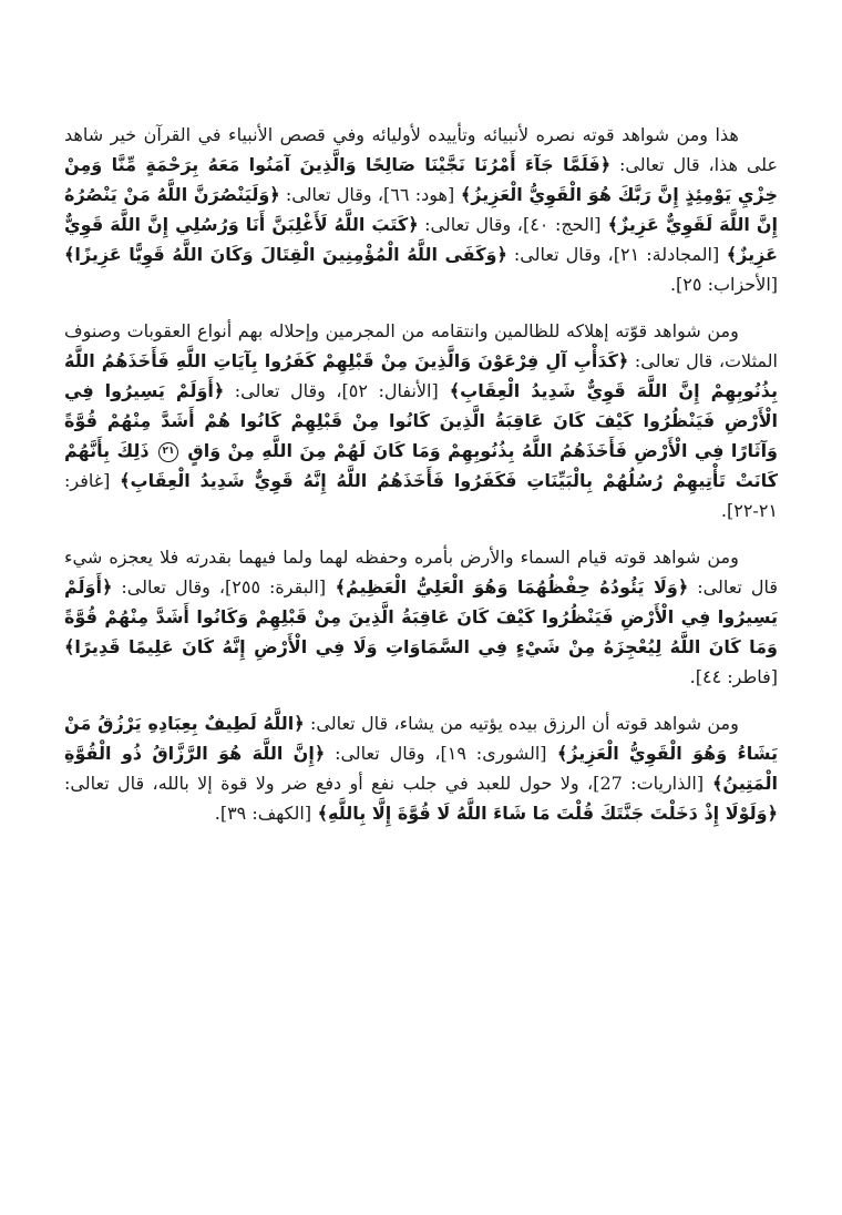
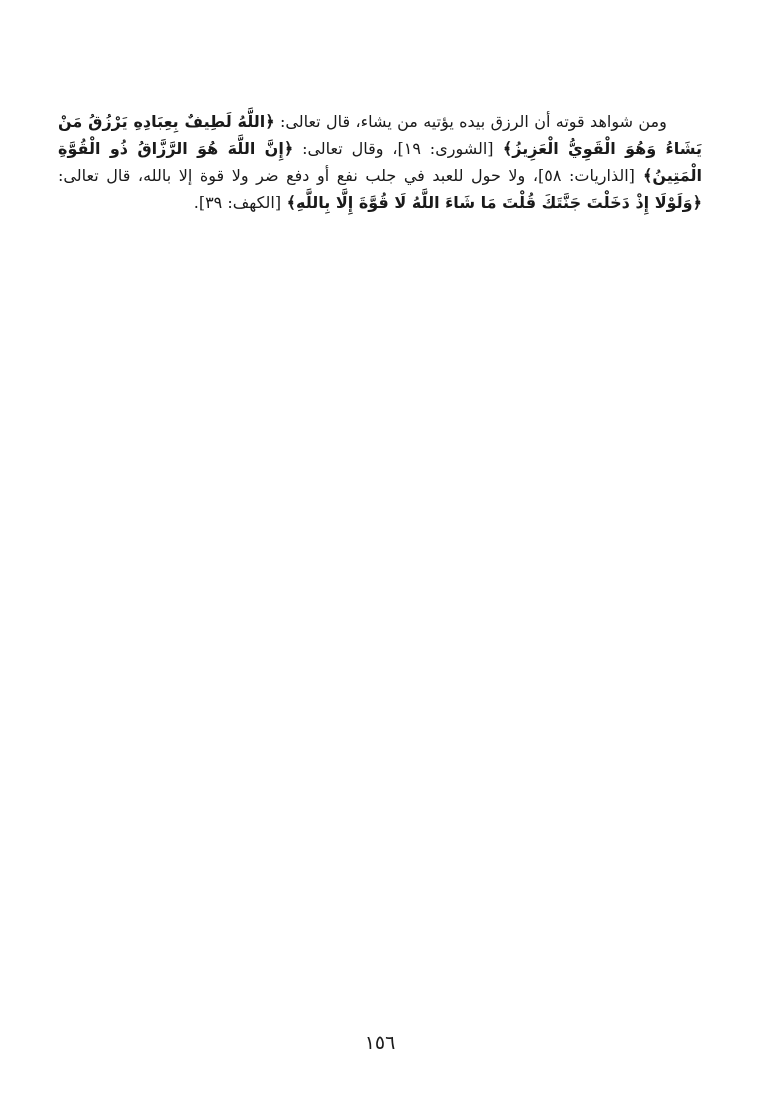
- هذا ومن شواهد قوته نصره لأنبيائه وتأييده لأوليائه وفي قصص الأنبياء في القرآن خير شاهد على هذا، قال تعالى: ﴿فَلَمَّا جَآءَ أَمْرُنَا نَجَّيْنَا صَالِحًا وَالَّذِينَ آمَنُوا مَعَهُ بِرَحْمَةٍ مِّنَّا وَمِنْ خِزْيِ يَوْمِئِذٍ إِنَّ رَبَّكَ هُوَ الْقَوِيُّ الْعَزِيزُ﴾ [هود: ٦٦]، وقال تعالى: ﴿وَلَيَنْصُرَنَّ اللَّهُ مَنْ يَنْصُرُهُ إِنَّ اللَّهَ لَقَوِيٌّ عَزِيزٌ﴾ [الحج: ٤٠]، وقال تعالى: ﴿كَتَبَ اللَّهُ لَأَغْلِبَنَّ أَنَا وَرُسُلِي إِنَّ اللَّهَ قَوِيٌّ عَزِيزٌ﴾ [المجادلة: ٢١]، وقال تعالى: ﴿وَكَفَى اللَّهُ الْمُؤْمِنِينَ الْقِتَالَ وَكَانَ اللَّهُ قَوِيًّا عَزِيزًا﴾ [الأحزاب: ٢٥].
- ومن شواهد قوّته إهلاكه للظالمين وانتقامه من المجرمين وإحلاله بهم أنواع العقوبات وصنوف المثلات، قال تعالى: ﴿كَدَأْبِ آلِ فِرْعَوْنَ وَالَّذِينَ مِنْ قَبْلِهِمْ كَفَرُوا بِآيَاتِ اللَّهِ فَأَخَذَهُمُ اللَّهُ بِذُنُوبِهِمْ إِنَّ اللَّهَ قَوِيٌّ شَدِيدُ الْعِقَابِ﴾ [الأنفال: ٥٢]، وقال تعالى: ﴿أَوَلَمْ يَسِيرُوا فِي الْأَرْضِ فَيَنْظُرُوا كَيْفَ كَانَ عَاقِبَةُ الَّذِينَ كَانُوا مِنْ قَبْلِهِمْ كَانُوا هُمْ أَشَدَّ مِنْهُمْ قُوَّةً وَآثَارًا فِي الْأَرْضِ فَأَخَذَهُمُ اللَّهُ بِذُنُوبِهِمْ وَمَا كَانَ لَهُمْ مِنَ اللَّهِ مِنْ وَاقٍ ٢١ ذَلِكَ بِأَنَّهُمْ كَانَتْ تَأْتِيهِمْ رُسُلُهُمْ بِالْبَيِّنَاتِ فَكَفَرُوا فَأَخَذَهُمُ اللَّهُ إِنَّهُ قَوِيٌّ شَدِيدُ الْعِقَابِ﴾ [غافر: ٢١-٢٢].
- ومن شواهد قوته قيام السماء والأرض بأمره وحفظه لهما ولما فيهما بقدرته فلا يعجزه شيء قال تعالى: ﴿وَلَا يَئُودُهُ حِفْظُهُمَا وَهُوَ الْعَلِيُّ الْعَظِيمُ﴾ [البقرة: ٢٥٥]، وقال تعالى: ﴿أَوَلَمْ يَسِيرُوا فِي الْأَرْضِ فَيَنْظُرُوا كَيْفَ كَانَ عَاقِبَةُ الَّذِينَ مِنْ قَبْلِهِمْ وَكَانُوا أَشَدَّ مِنْهُمْ قُوَّةً وَمَا كَانَ اللَّهُ لِيُعْجِزَهُ مِنْ شَيْءٍ فِي السَّمَاوَاتِ وَلَا فِي الْأَرْضِ إِنَّهُ كَانَ عَلِيمًا قَدِيرًا﴾ [فاطر: ٤٤].
- ومن شواهد قوته أن الرزق بيده يؤتيه من يشاء، قال تعالى: ﴿اللَّهُ لَطِيفٌ بِعِبَادِهِ يَرْزُقُ مَنْ يَشَاءُ وَهُوَ الْقَوِيُّ الْعَزِيزُ﴾ [الشورى: ١٩]، وقال تعالى: ﴿إِنَّ اللَّهَ هُوَ الرَّزَّاقُ ذُو الْقُوَّةِ الْمَتِينُ﴾ [الذاريات: 27]، ولا حول للعبد في جلب نفع أو دفع ضر ولا قوة إلا بالله، قال تعالى: ﴿وَلَوْلَا إِذْ دَخَلْتَ جَنَّتَكَ قُلْتَ مَا شَاءَ اللَّهُ لَا قُوَّةَ إِلَّا بِاللَّهِ﴾ [الكهف: ٣٩].
+ ومن شواهد قوته أن الرزق بيده يؤتيه من يشاء، قال تعالى: ﴿اللَّهُ لَطِيفٌ بِعِبَادِهِ يَرْزُقُ مَنْ يَشَاءُ وَهُوَ الْقَوِيُّ الْعَزِيزُ﴾ [الشورى: ١٩]، وقال تعالى: ﴿إِنَّ اللَّهَ هُوَ الرَّزَّاقُ ذُو الْقُوَّةِ الْمَتِينُ﴾ [الذاريات: ٥٨]، ولا حول للعبد في جلب نفع أو دفع ضر ولا قوة إلا بالله، قال تعالى: ﴿وَلَوْلَا إِذْ دَخَلْتَ جَنَّتَكَ قُلْتَ مَا شَاءَ اللَّهُ لَا قُوَّةَ إِلَّا بِاللَّهِ﴾ [الكهف: ٣٩].
+ ١٥٦
